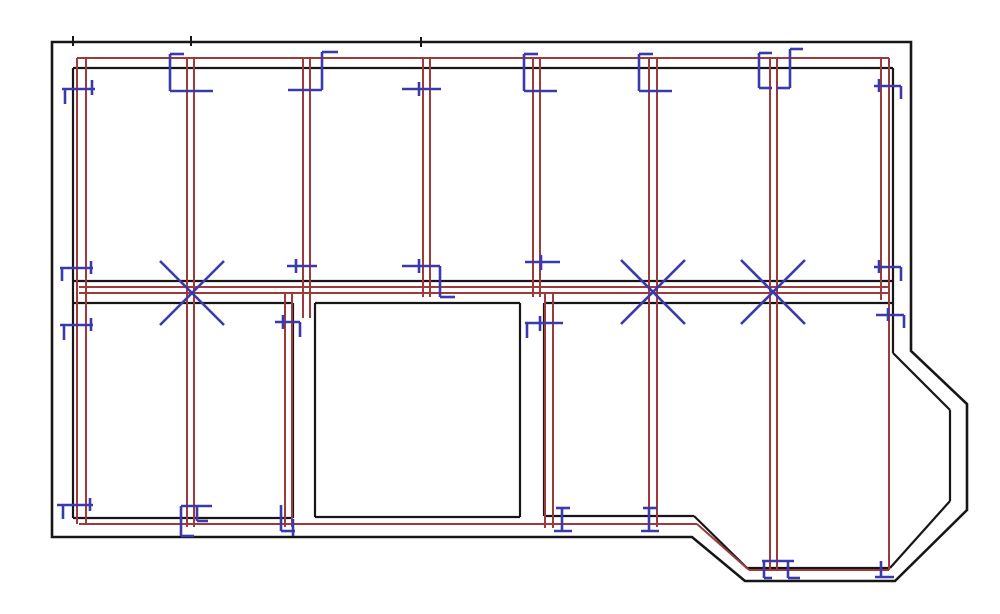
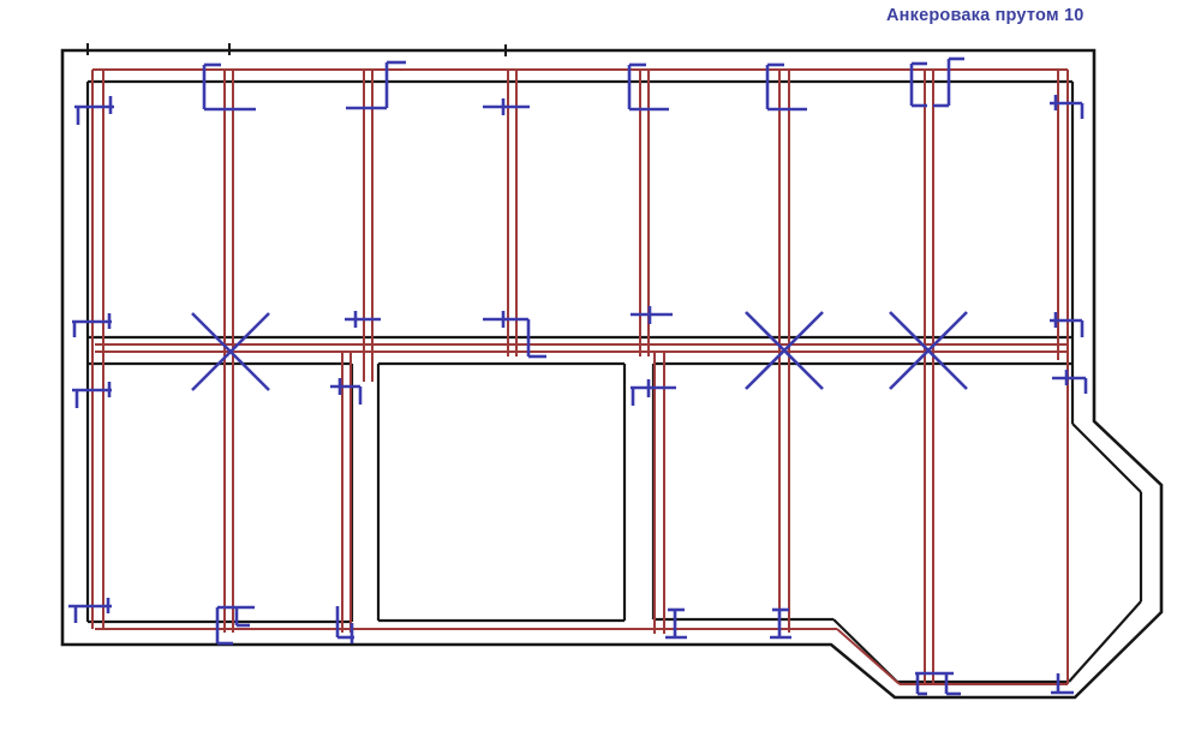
+ Анкеровака прутом 10
